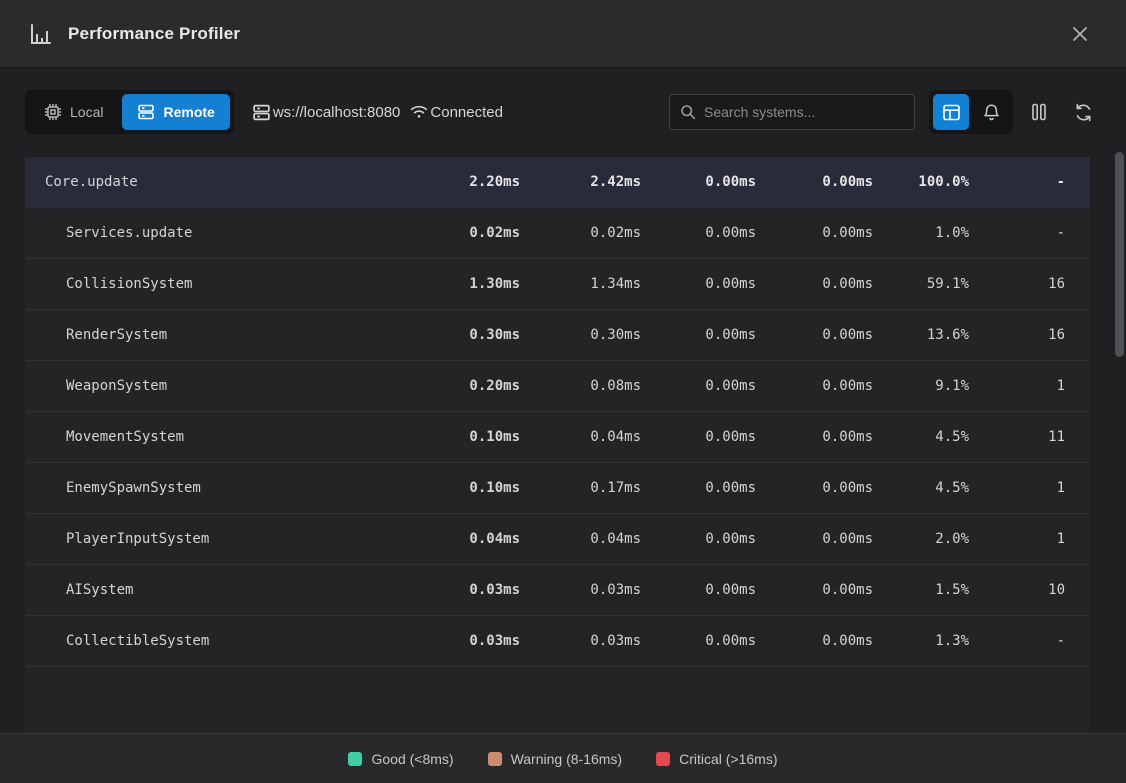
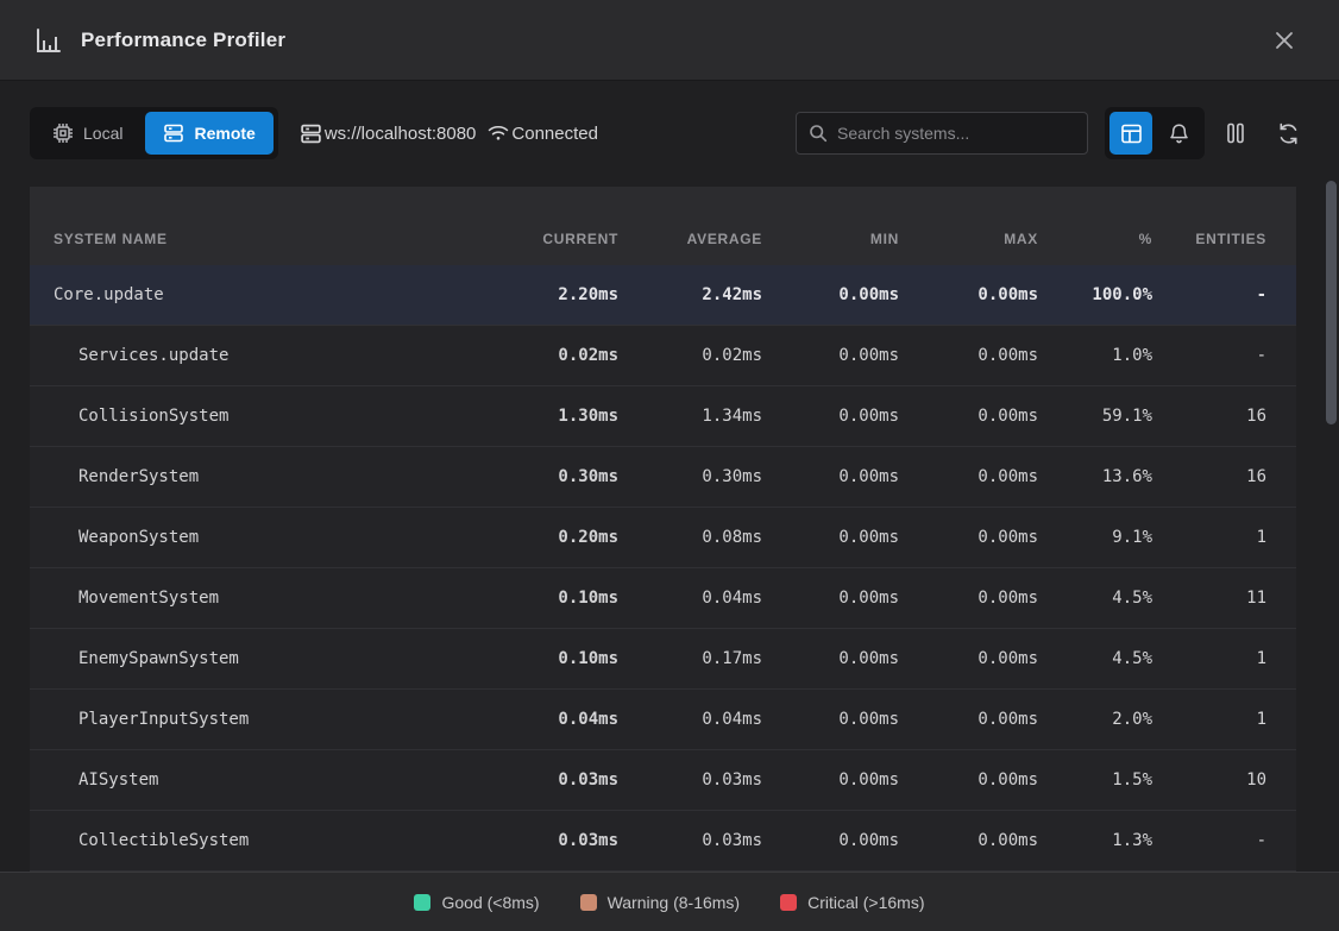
  Performance Profiler
  Local
  Remote
  ws://localhost:8080
  Connected
  Search systems...
+ SYSTEM NAME
+ CURRENT
+ AVERAGE
+ MIN
+ MAX
+ %
+ ENTITIES
  Core.update
  2.20ms
  2.42ms
  0.00ms
  0.00ms
  100.0%
  -
  Services.update
  0.02ms
  0.02ms
  0.00ms
  0.00ms
  1.0%
  -
  CollisionSystem
  1.30ms
  1.34ms
  0.00ms
  0.00ms
  59.1%
  16
  RenderSystem
  0.30ms
  0.30ms
  0.00ms
  0.00ms
  13.6%
  16
  WeaponSystem
  0.20ms
  0.08ms
  0.00ms
  0.00ms
  9.1%
  1
  MovementSystem
  0.10ms
  0.04ms
  0.00ms
  0.00ms
  4.5%
  11
  EnemySpawnSystem
  0.10ms
  0.17ms
  0.00ms
  0.00ms
  4.5%
  1
  PlayerInputSystem
  0.04ms
  0.04ms
  0.00ms
  0.00ms
  2.0%
  1
  AISystem
  0.03ms
  0.03ms
  0.00ms
  0.00ms
  1.5%
  10
  CollectibleSystem
  0.03ms
  0.03ms
  0.00ms
  0.00ms
  1.3%
  -
  Good (<8ms)
  Warning (8-16ms)
  Critical (>16ms)
